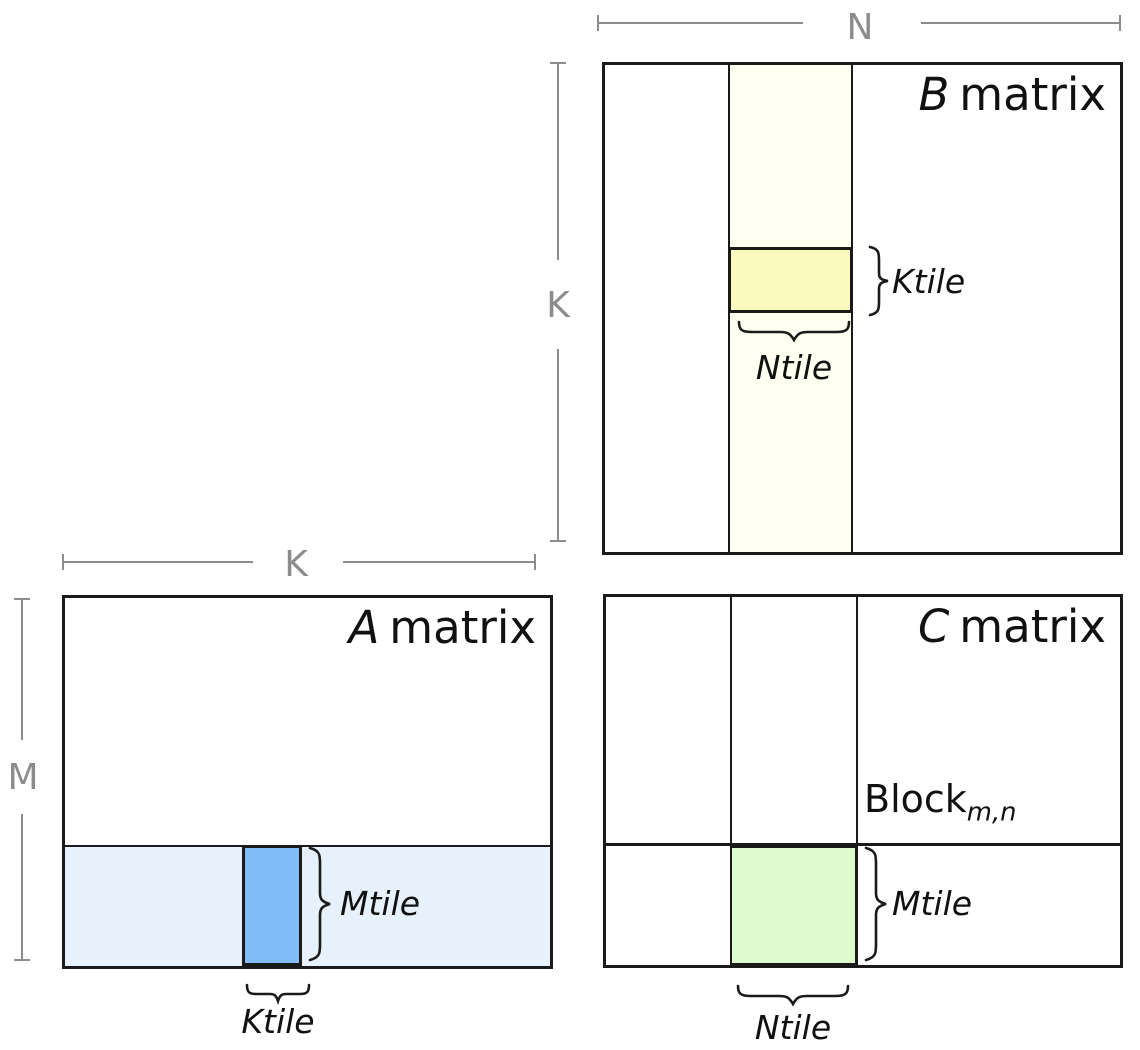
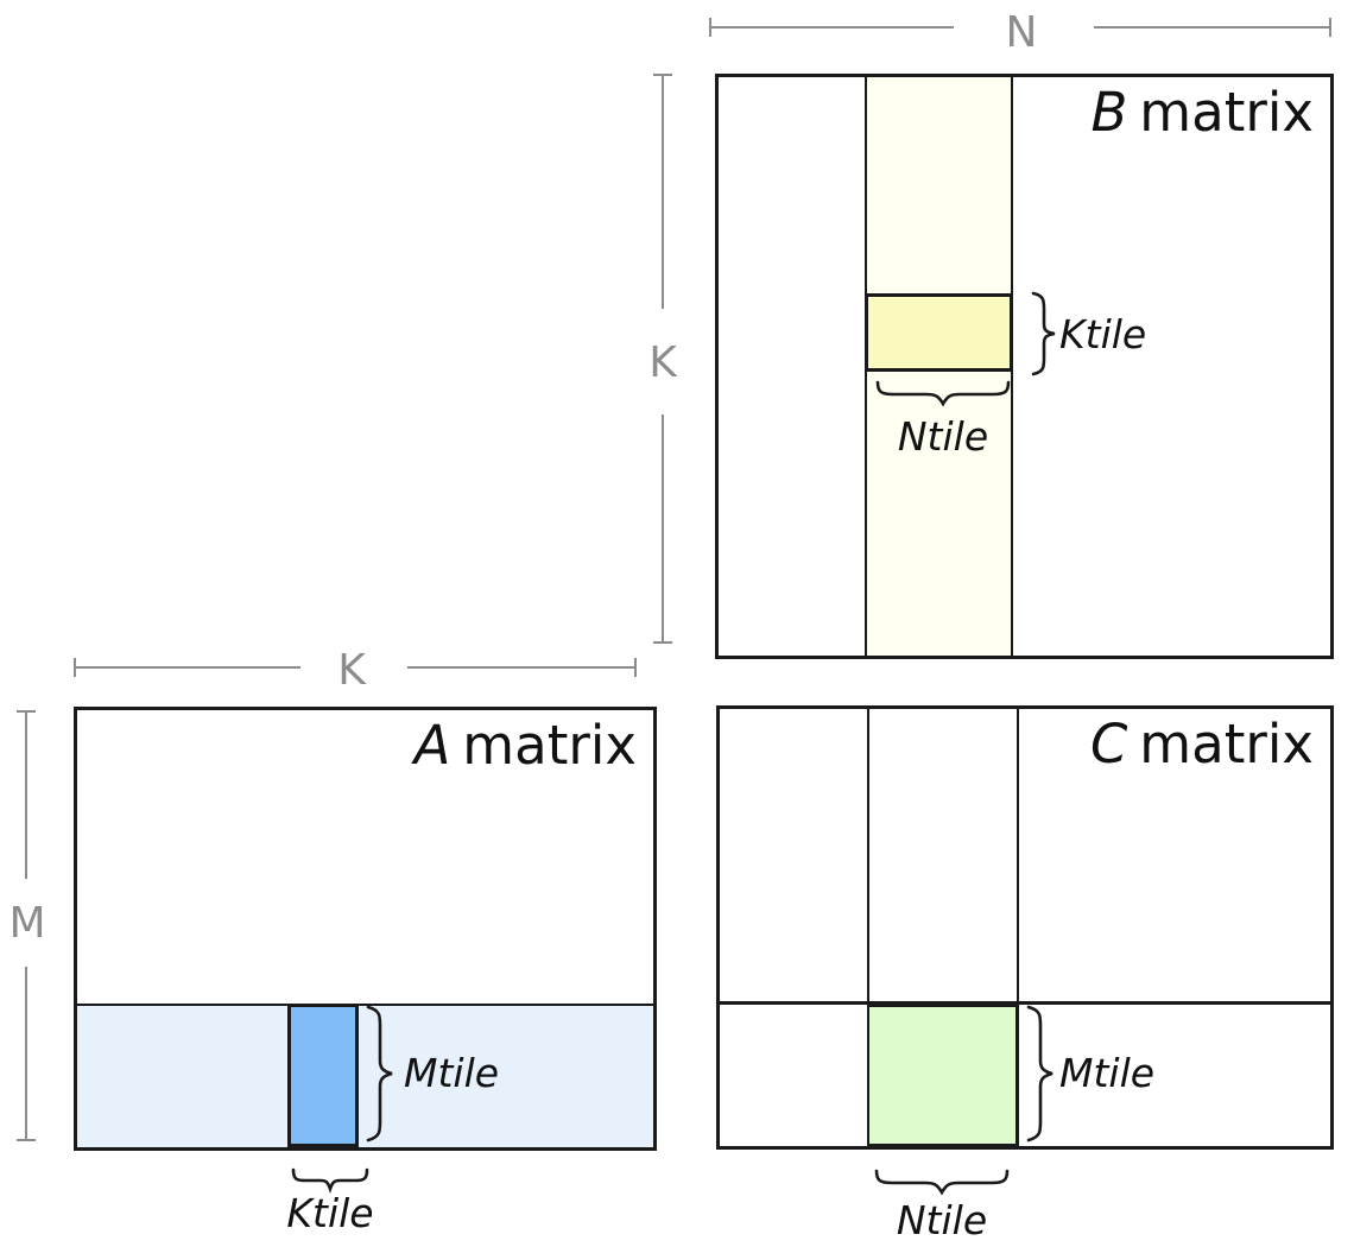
  N
  K
  K
  M
  B matrix
  Ktile
  Ntile
  A matrix
  Mtile
  Ktile
  C matrix
- Blockm,n
  Mtile
  Ntile
